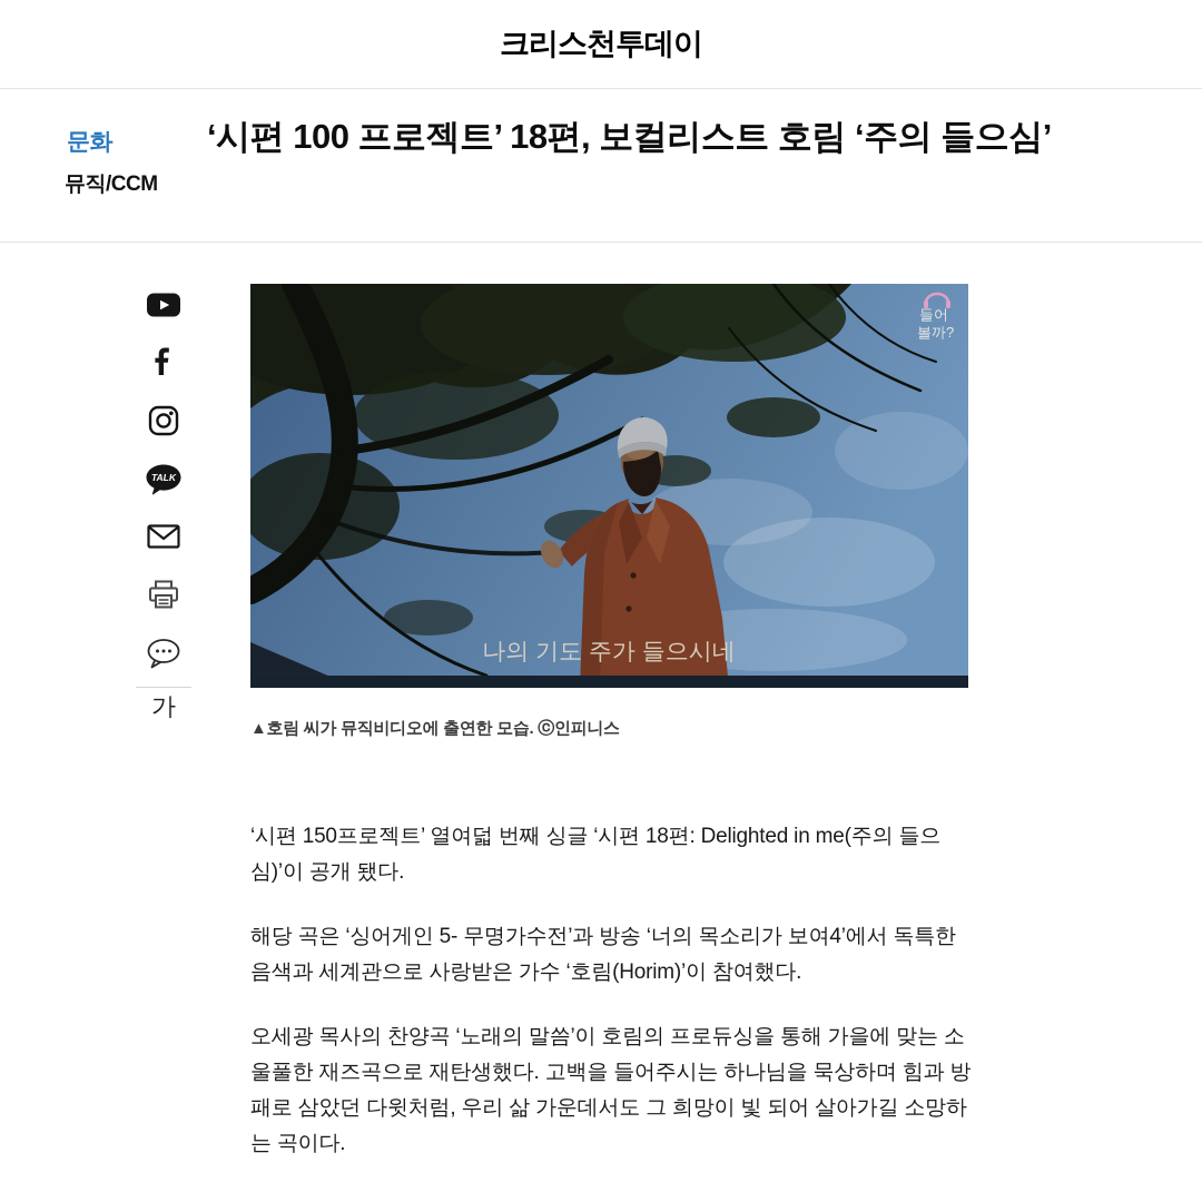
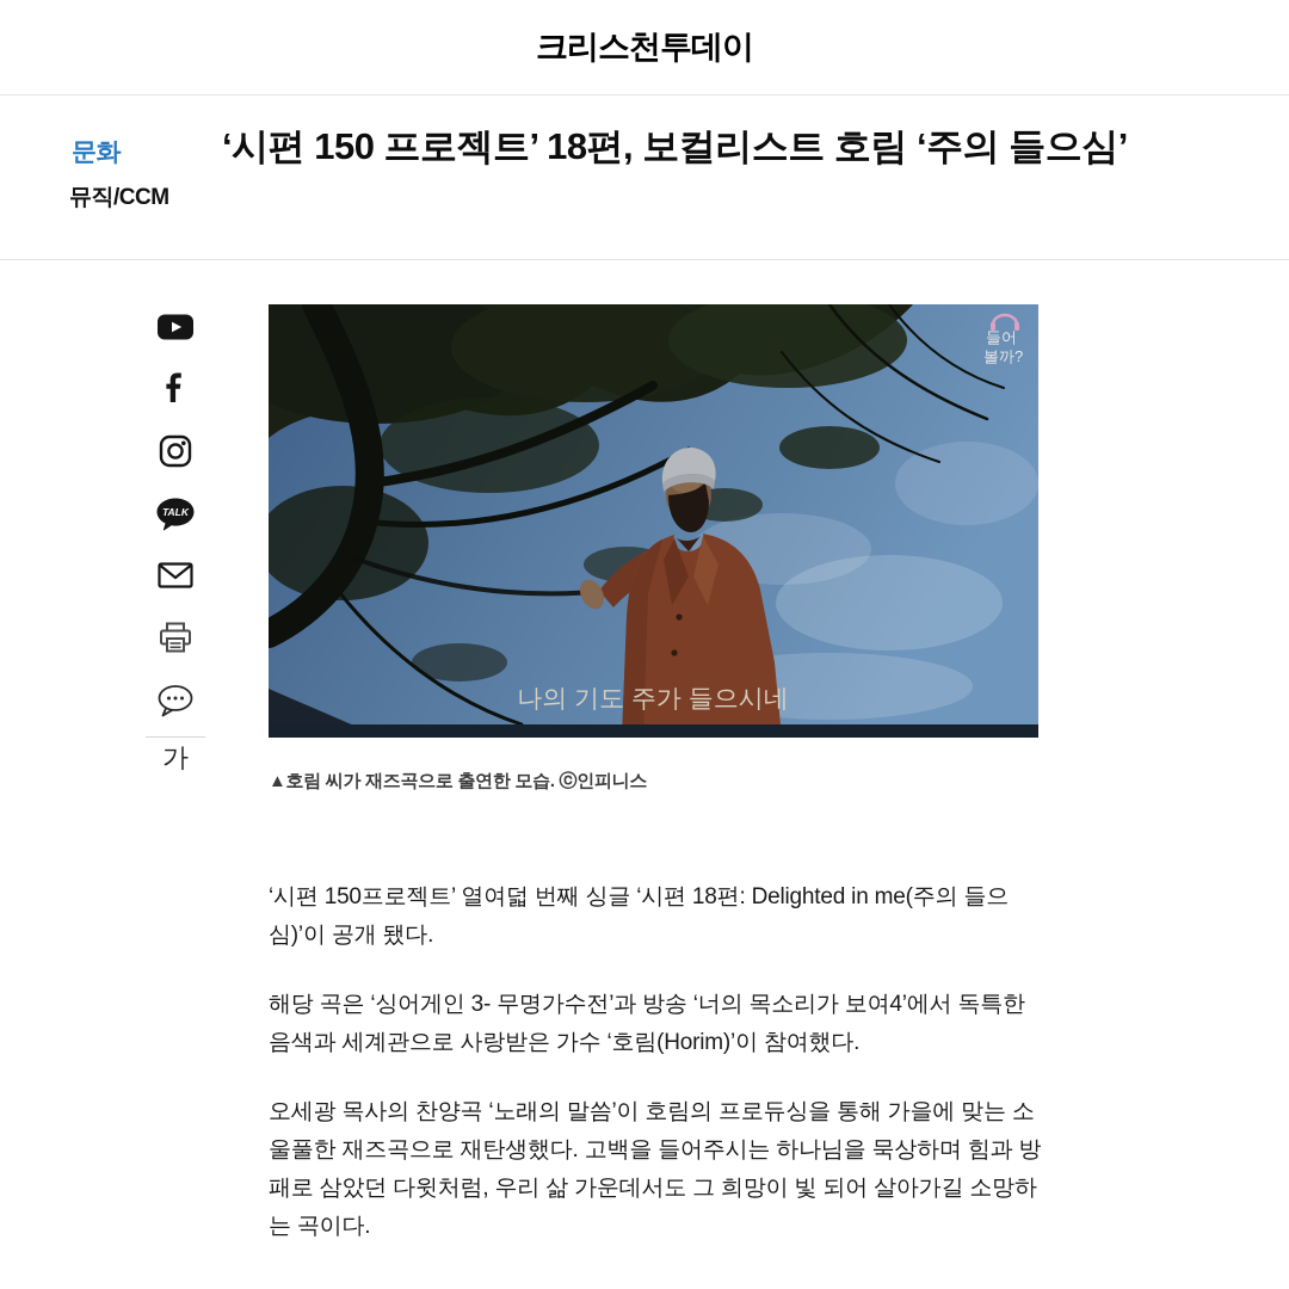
  크리스천투데이
  문화
  뮤직/CCM
- ‘시편 100 프로젝트’ 18편, 보컬리스트 호림 ‘주의 들으심’
+ ‘시편 150 프로젝트’ 18편, 보컬리스트 호림 ‘주의 들으심’
  TALK
  가
  나의 기도 주가 들으시네
  들어
  볼까?
- ▲호림 씨가 뮤직비디오에 출연한 모습. ⓒ인피니스
+ ▲호림 씨가 재즈곡으로 출연한 모습. ⓒ인피니스
  ‘시편 150프로젝트’ 열여덟 번째 싱글 ‘시편 18편: Delighted in me(주의 들으심)’이 공개 됐다.
- 해당 곡은 ‘싱어게인 5- 무명가수전’과 방송 ‘너의 목소리가 보여4’에서 독특한 음색과 세계관으로 사랑받은 가수 ‘호림(Horim)’이 참여했다.
+ 해당 곡은 ‘싱어게인 3- 무명가수전’과 방송 ‘너의 목소리가 보여4’에서 독특한 음색과 세계관으로 사랑받은 가수 ‘호림(Horim)’이 참여했다.
  오세광 목사의 찬양곡 ‘노래의 말씀’이 호림의 프로듀싱을 통해 가을에 맞는 소울풀한 재즈곡으로 재탄생했다. 고백을 들어주시는 하나님을 묵상하며 힘과 방패로 삼았던 다윗처럼, 우리 삶 가운데서도 그 희망이 빛 되어 살아가길 소망하는 곡이다.
